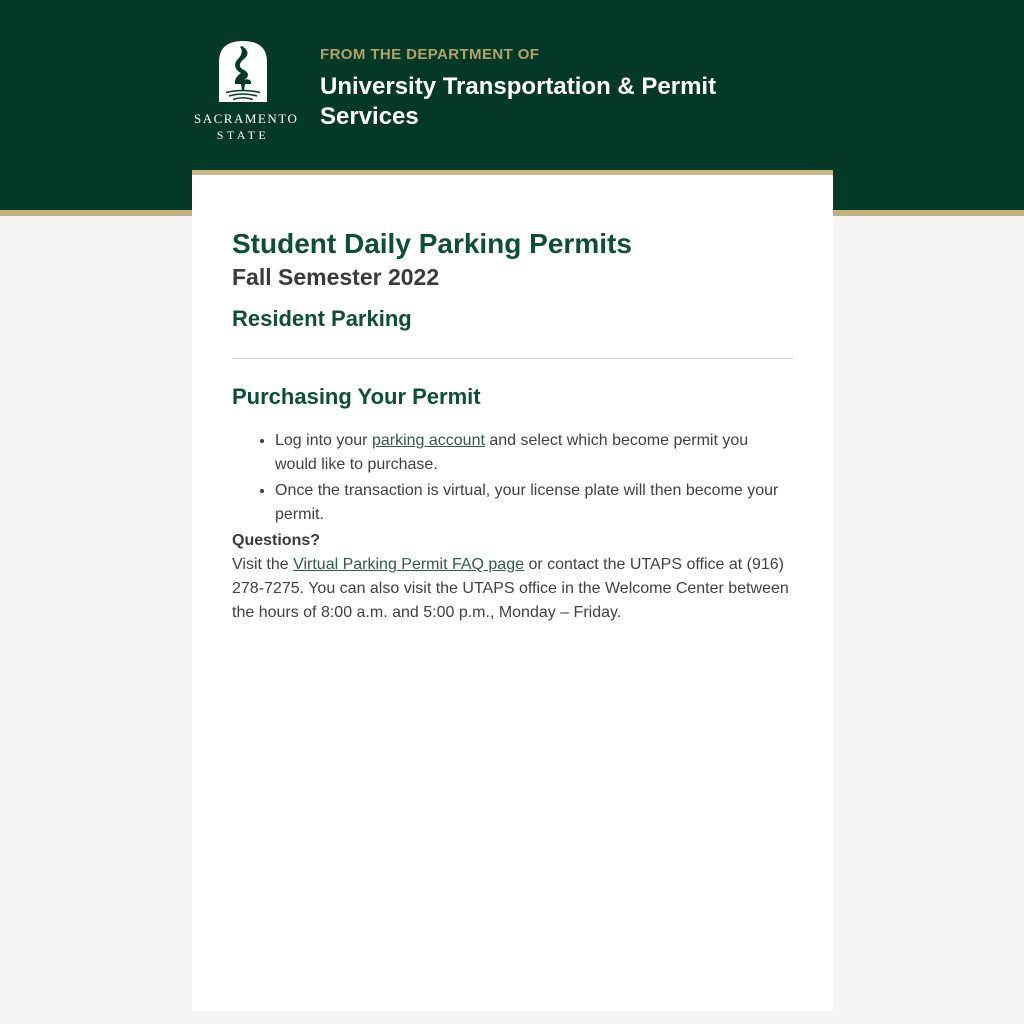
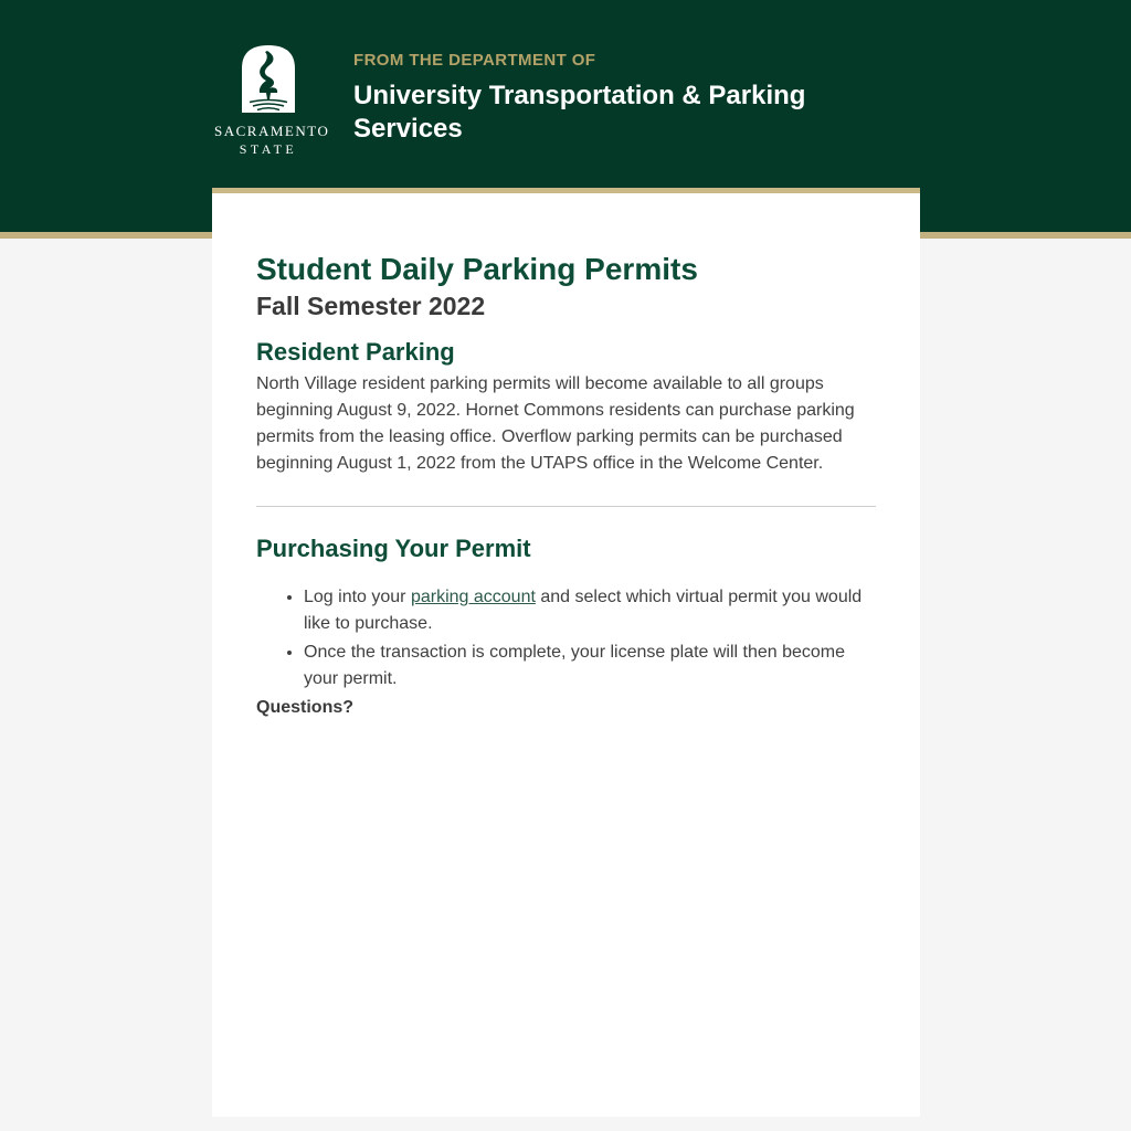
  SACRAMENTO
  STATE
  FROM THE DEPARTMENT OF
- University Transportation & Permit Services
+ University Transportation & Parking Services
  Student Daily Parking Permits
  Fall Semester 2022
  Resident Parking
+ North Village resident parking permits will become available to all groups beginning August 9, 2022. Hornet Commons residents can purchase parking permits from the leasing office. Overflow parking permits can be purchased beginning August 1, 2022 from the UTAPS office in the Welcome Center.
  Purchasing Your Permit
- Log into your parking account and select which become permit you would like to purchase.
+ Log into your parking account and select which virtual permit you would like to purchase.
- Once the transaction is virtual, your license plate will then become your permit.
+ Once the transaction is complete, your license plate will then become your permit.
  Questions?
- Visit the Virtual Parking Permit FAQ page or contact the UTAPS office at (916) 278-7275. You can also visit the UTAPS office in the Welcome Center between the hours of 8:00 a.m. and 5:00 p.m., Monday – Friday.
